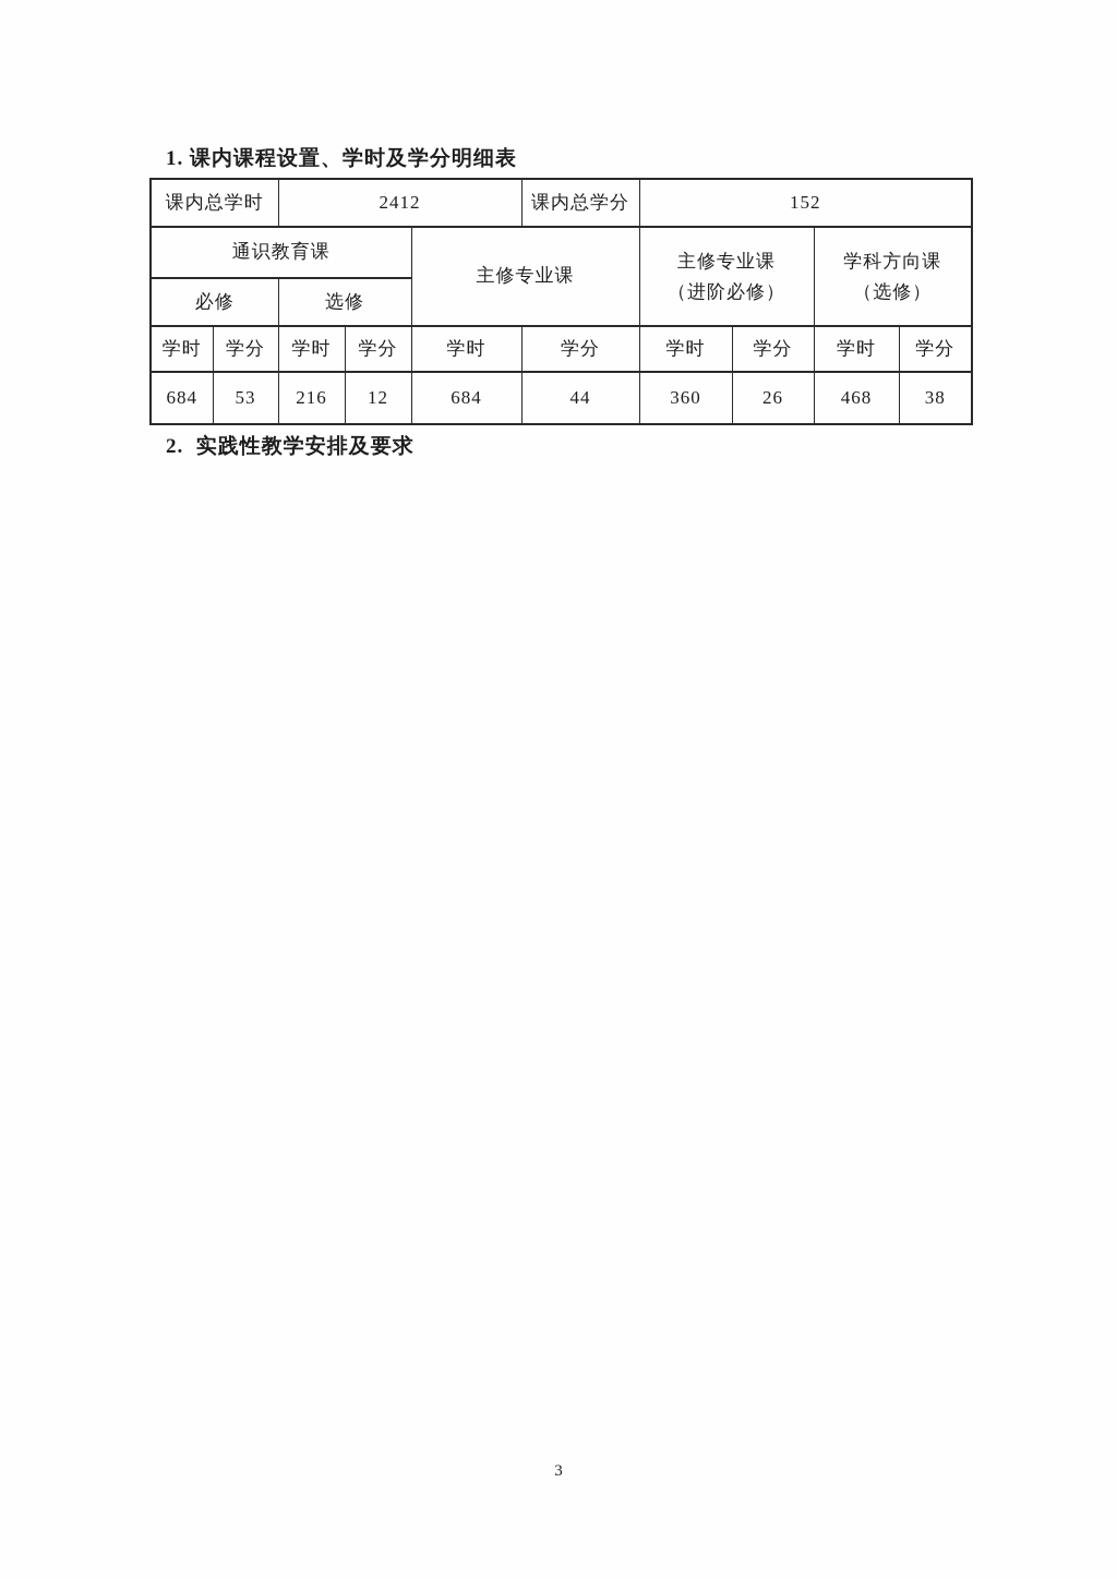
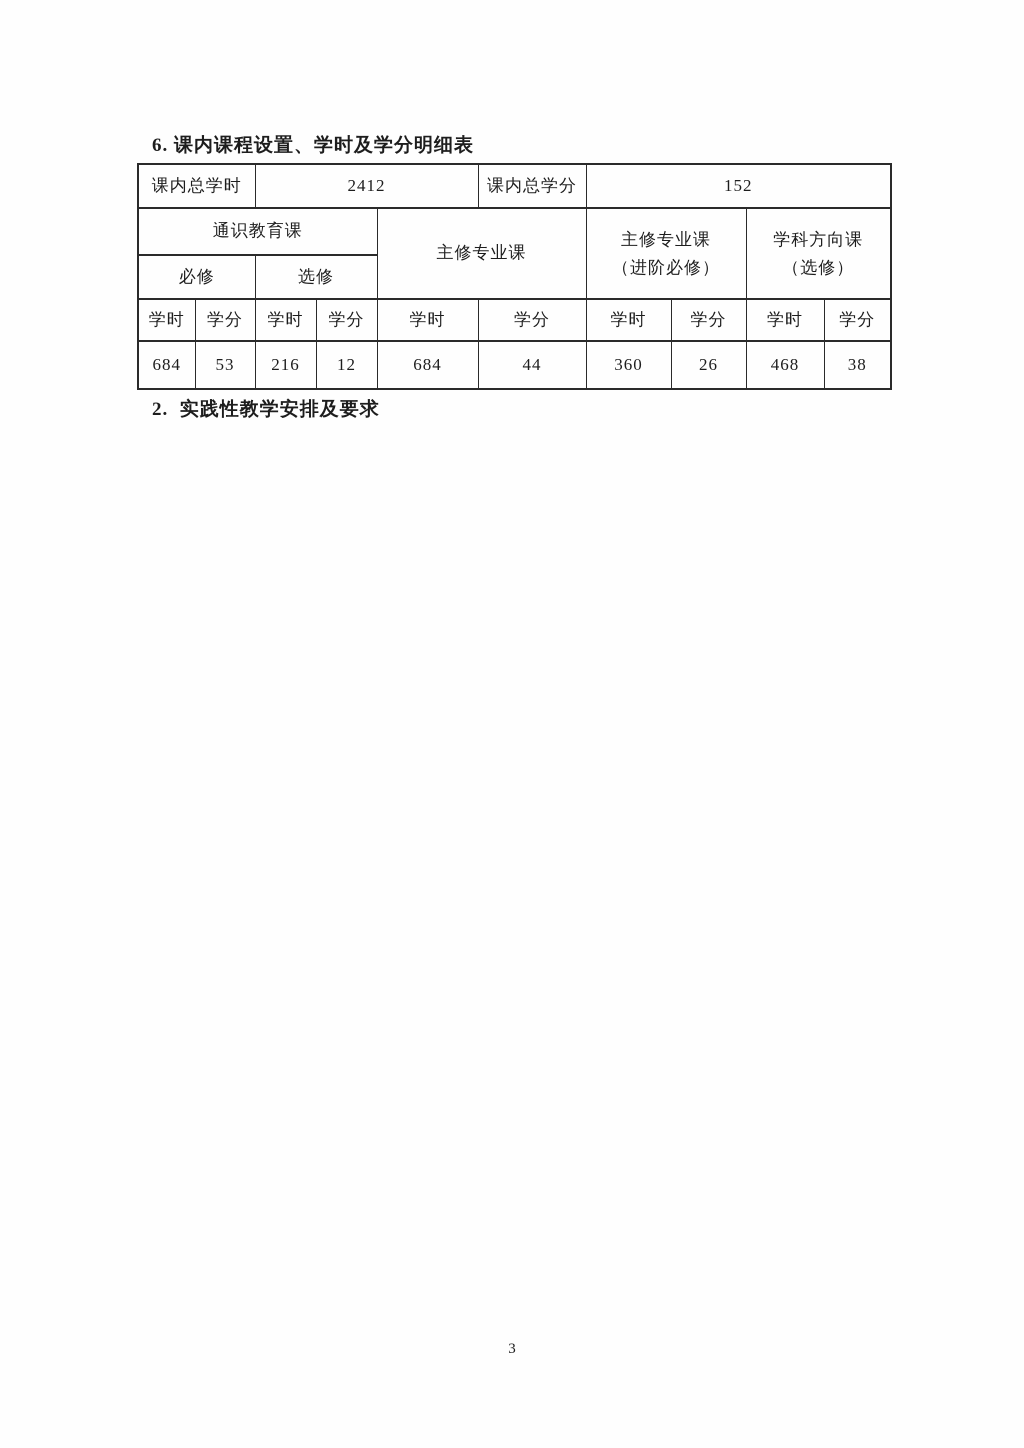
- 1. 课内课程设置、学时及学分明细表
+ 6. 课内课程设置、学时及学分明细表
  课内总学时	2412	课内总学分	152
  通识教育课	主修专业课	主修专业课 （进阶必修）	学科方向课 （选修）
  必修	选修
  学时	学分	学时	学分	学时	学分	学时	学分	学时	学分
  684	53	216	12	684	44	360	26	468	38
  2. 实践性教学安排及要求
  3
